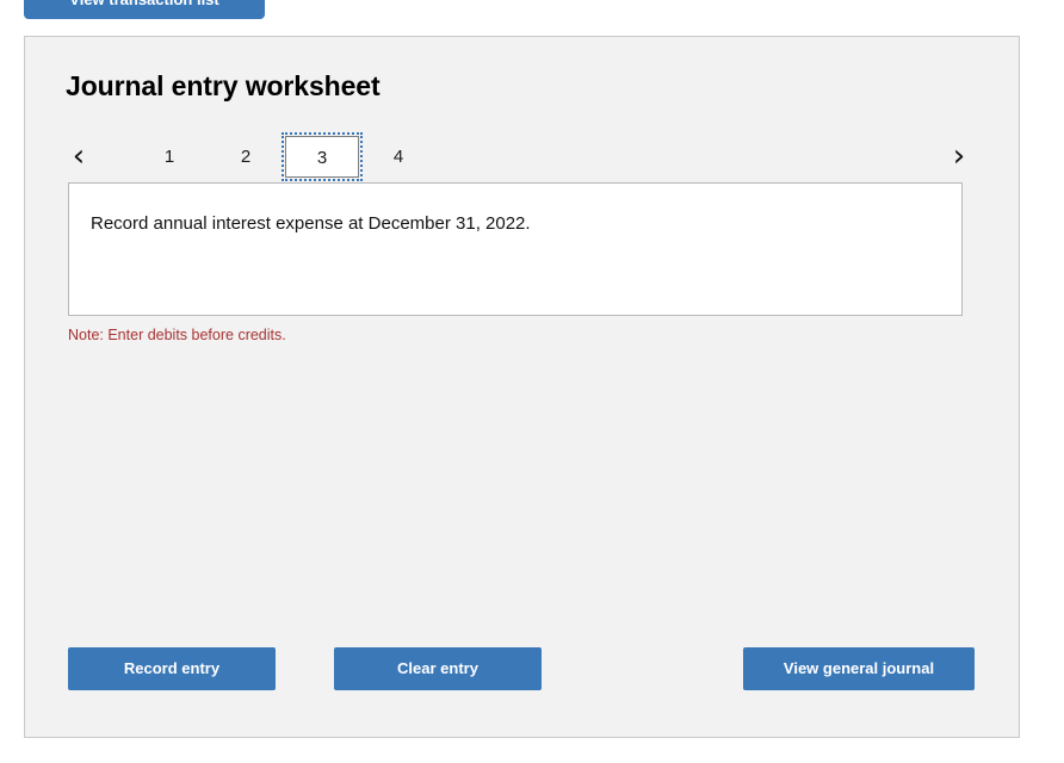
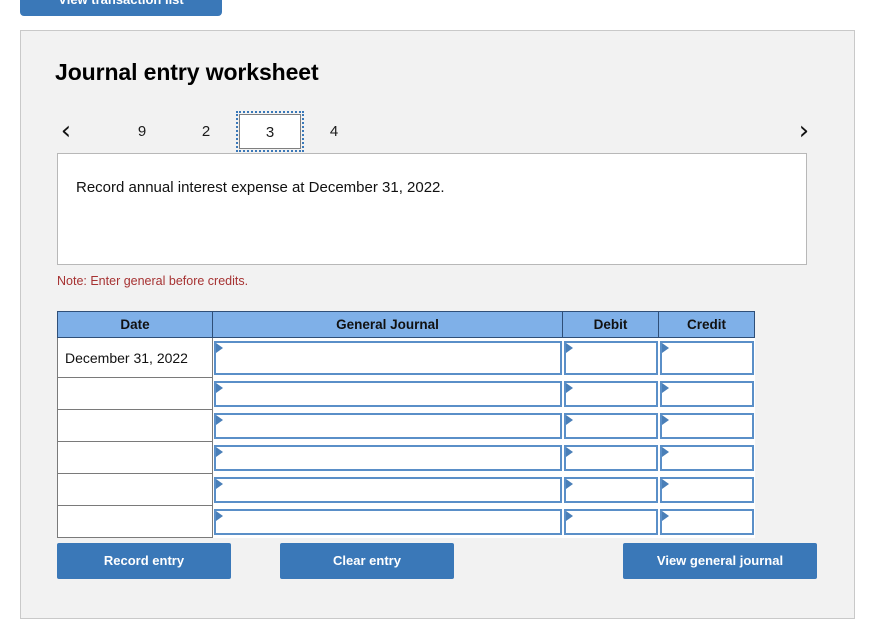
  Journal entry worksheet
  ‹
- 1
+ 9
  2
  3
  4
  ›
  Record annual interest expense at December 31, 2022.
- Note: Enter debits before credits.
+ Note: Enter general before credits.
+ Date	General Journal	Debit	Credit
+ December 31, 2022
  Record entry
  Clear entry
  View general journal
